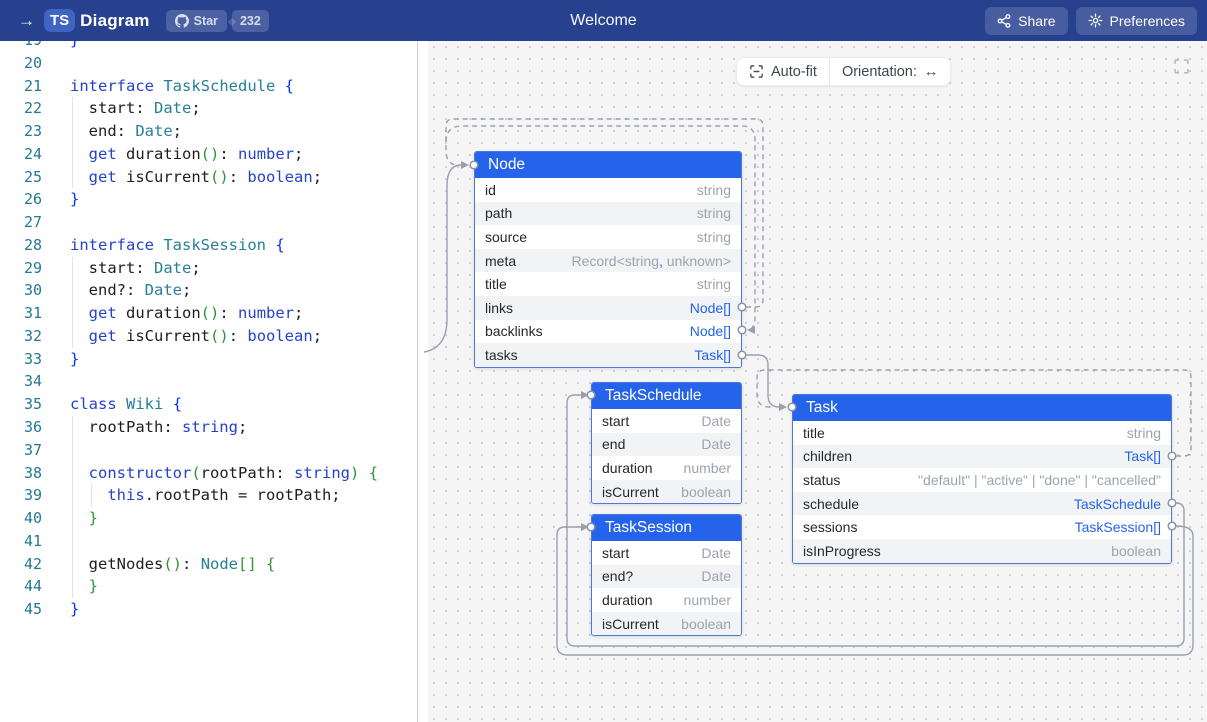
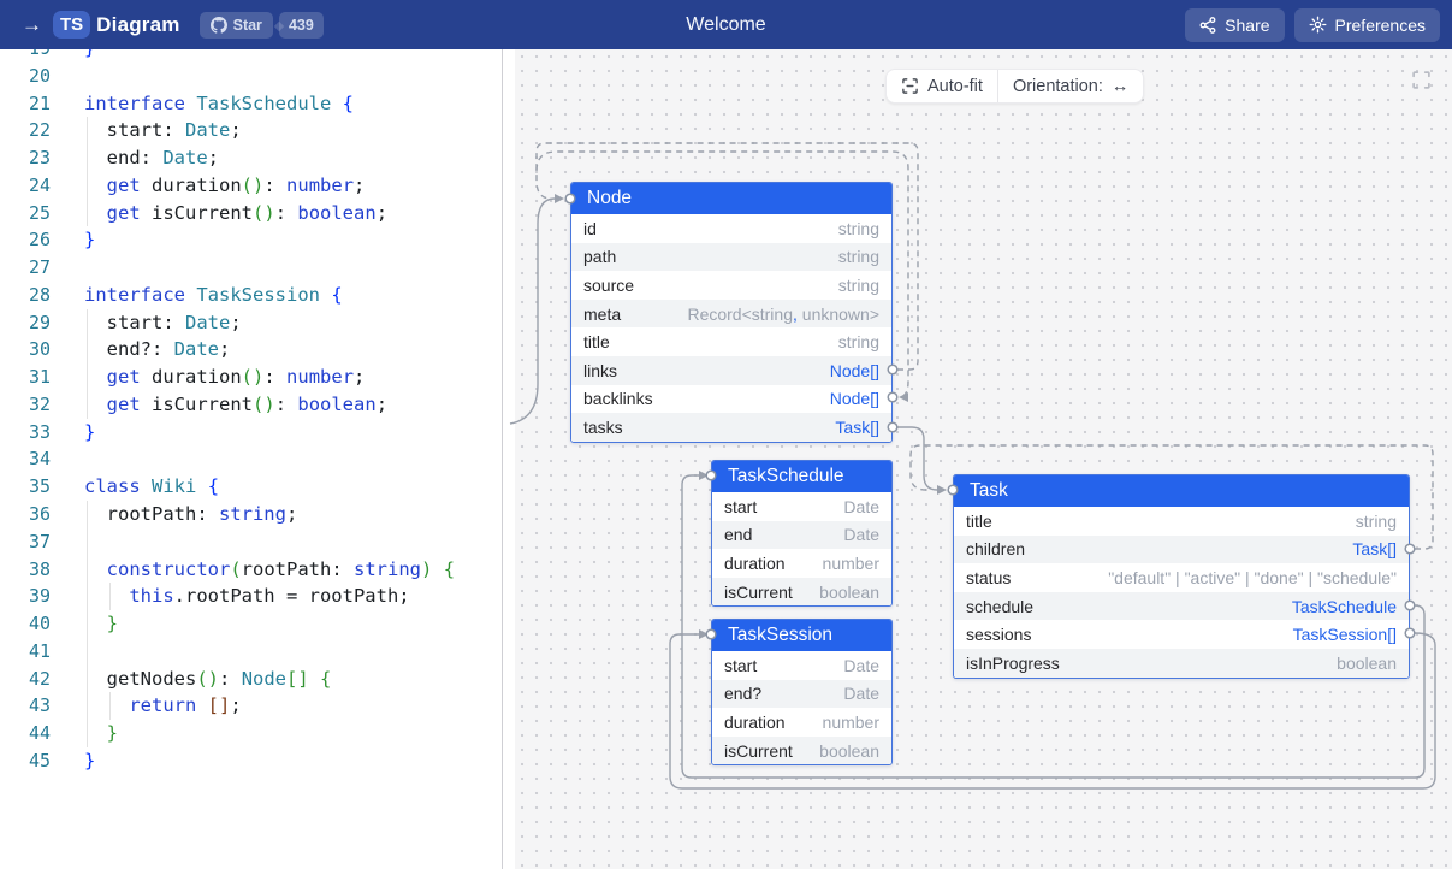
  →
  TS
  Diagram
  Star
- 232
+ 439
  Welcome
  Share
  Preferences
  20
  21
  interface TaskSchedule {
  22
  start: Date;
  23
  end: Date;
  24
  get duration(): number;
  25
  get isCurrent(): boolean;
  26
  }
  27
  28
  interface TaskSession {
  29
  start: Date;
  30
  end?: Date;
  31
  get duration(): number;
  32
  get isCurrent(): boolean;
  33
  }
  34
  35
  class Wiki {
  36
  rootPath: string;
  37
  38
  constructor(rootPath: string) {
  39
  this.rootPath = rootPath;
  40
  }
  41
  42
  getNodes(): Node[] {
+ 43
+ return [];
  44
  }
  45
  }
  Auto-fit
  Orientation:
  ↔
  Node
  id
  string
  path
  string
  source
  string
  meta
  Record<string, unknown>
  title
  string
  links
  Node[]
  backlinks
  Node[]
  tasks
  Task[]
  TaskSchedule
  start
  Date
  end
  Date
  duration
  number
  isCurrent
  boolean
  TaskSession
  start
  Date
  end?
  Date
  duration
  number
  isCurrent
  boolean
  Task
  title
  string
  children
  Task[]
  status
- "default" | "active" | "done" | "cancelled"
+ "default" | "active" | "done" | "schedule"
  schedule
  TaskSchedule
  sessions
  TaskSession[]
  isInProgress
  boolean
